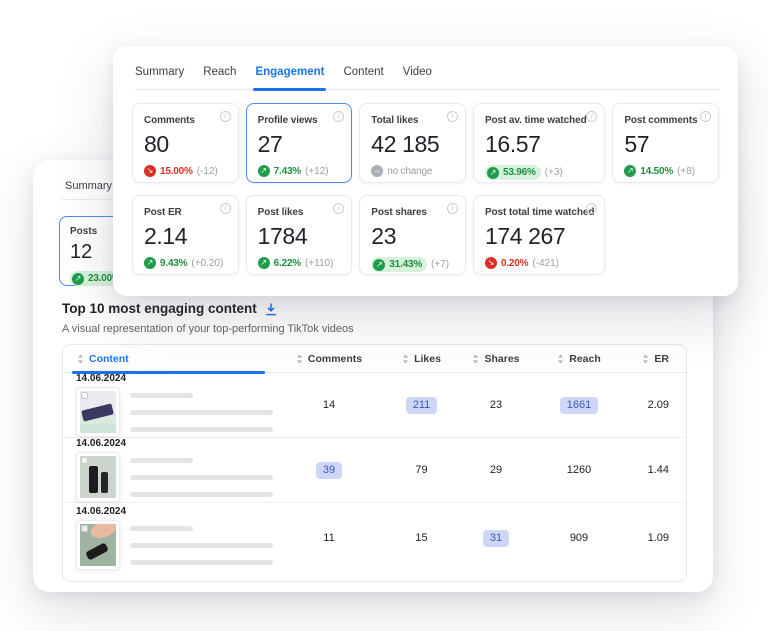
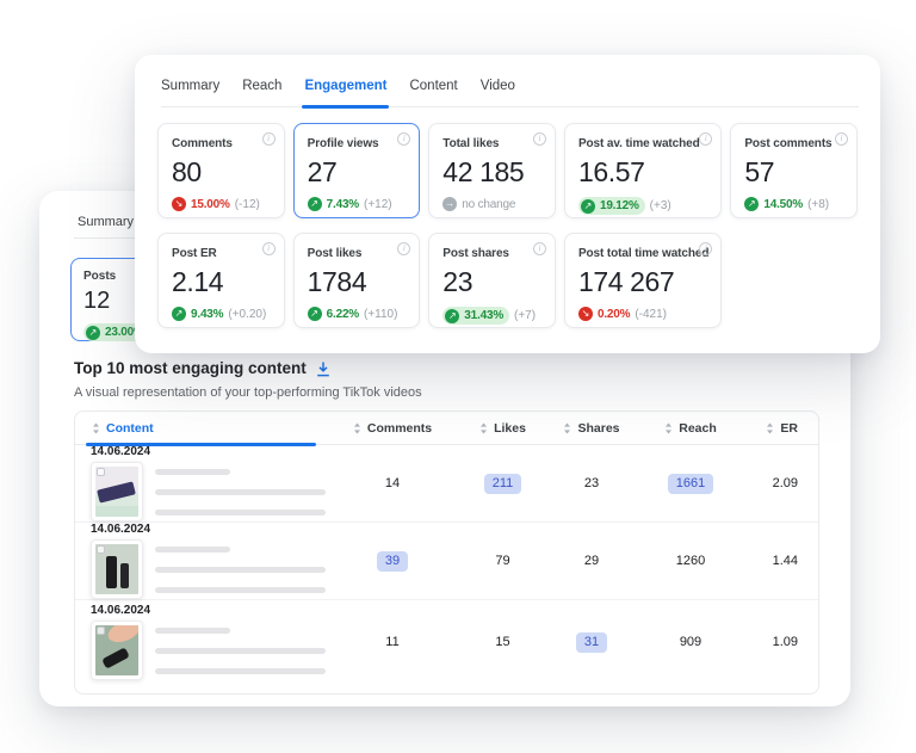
  Summary
  Posts
  12
  ↗
  23.00
  Top 10 most engaging content
  A visual representation of your top-performing TikTok videos
  Content
  Comments
  Likes
  Shares
  Reach
  ER
  14.06.2024
  14
  211
  23
  1661
  2.09
  14.06.2024
  39
  79
  29
  1260
  1.44
  14.06.2024
  11
  15
  31
  909
  1.09
  Summary
  Reach
  Engagement
  Content
  Video
  i
  Comments
  80
  ↘
  15.00%
  (-12)
  i
  Profile views
  27
  ↗
  7.43%
  (+12)
  i
  Total likes
  42 185
  →
  no change
  i
  Post av. time watched
  16.57
  ↗
- 53.96%
+ 19.12%
  (+3)
  i
  Post comments
  57
  ↗
  14.50%
  (+8)
  i
  Post ER
  2.14
  ↗
  9.43%
  (+0.20)
  i
  Post likes
  1784
  ↗
  6.22%
  (+110)
  i
  Post shares
  23
  ↗
  31.43%
  (+7)
  i
  Post total time watched
  174 267
  ↘
  0.20%
  (-421)
